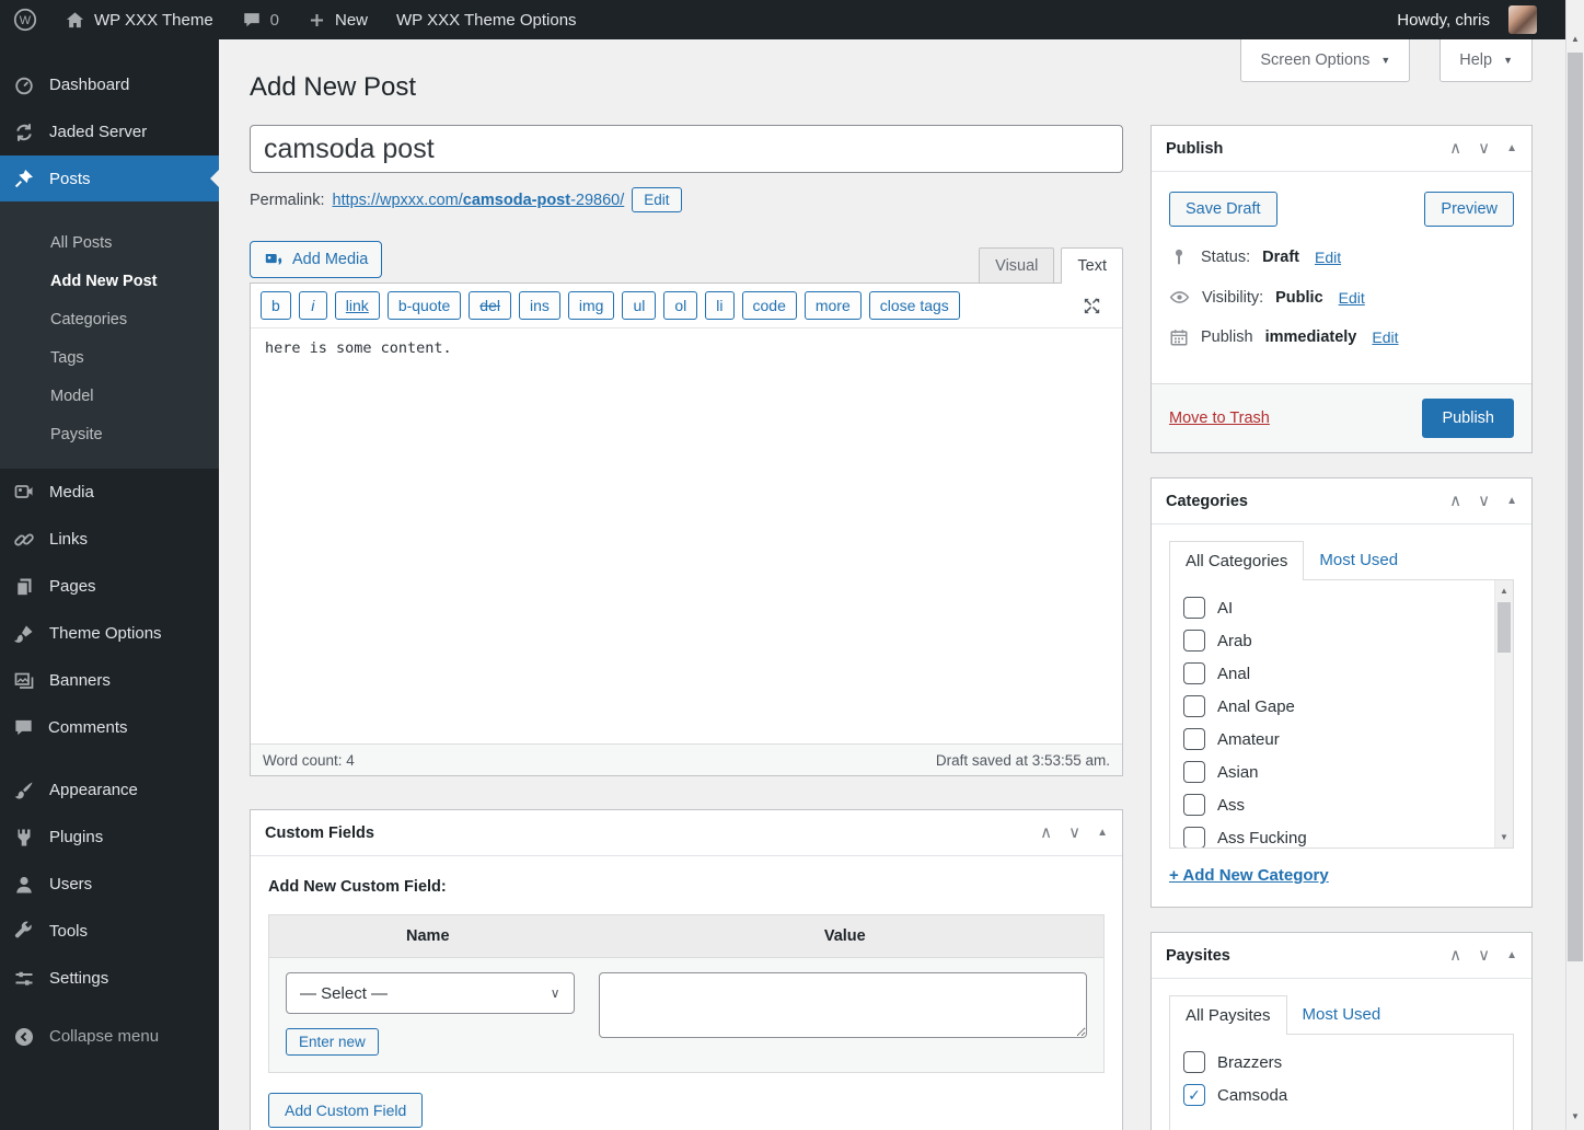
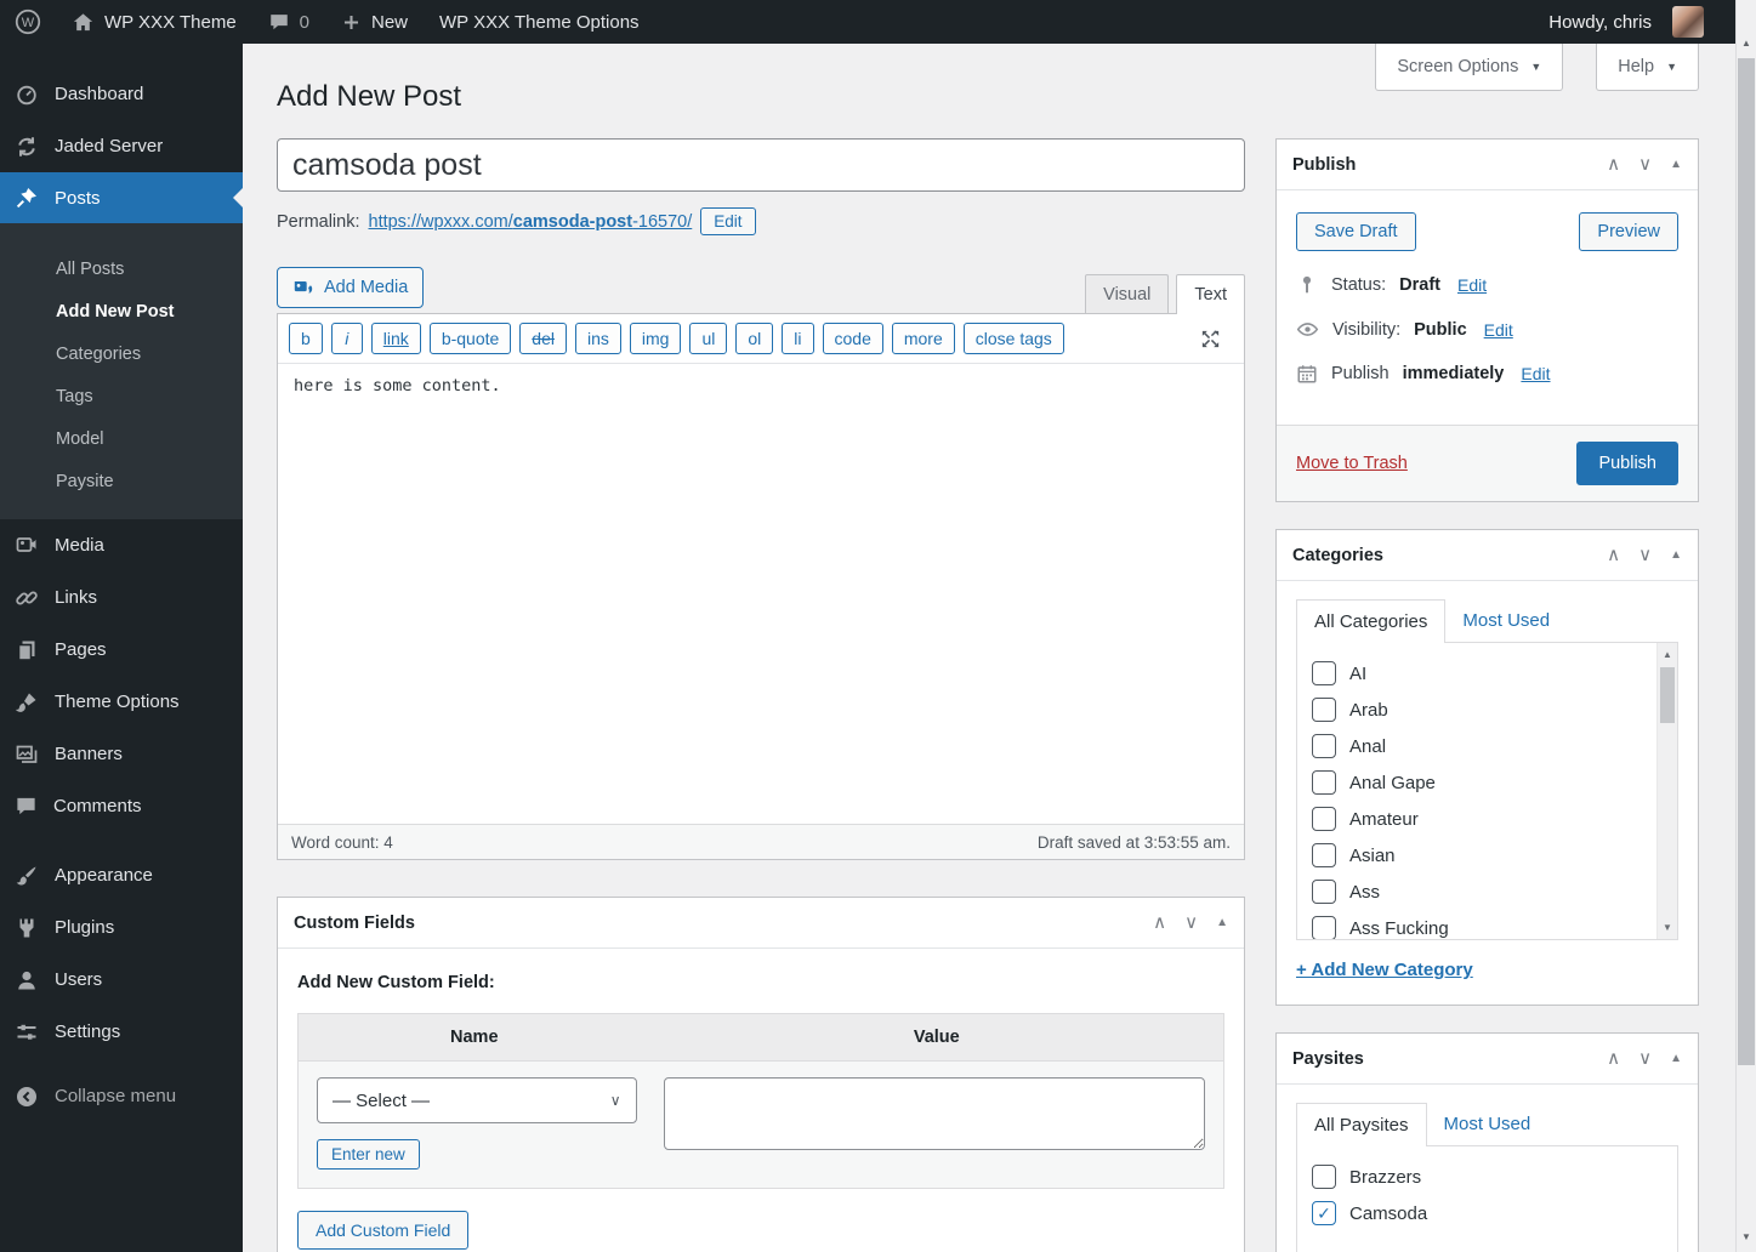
  W
  WP XXX Theme
  0
  New
  WP XXX Theme Options
  Howdy, chris
  Dashboard
  Jaded Server
  Posts
  All Posts
  Add New Post
  Categories
  Tags
  Model
  Paysite
  Media
  Links
  Pages
  Theme Options
  Banners
  Comments
  Appearance
  Plugins
  Users
- Tools
  Settings
  Collapse menu
  Screen Options
  ▼
  Help
  ▼
  Add New Post
  camsoda post
  Permalink:
- https://wpxxx.com/camsoda-post-29860/
+ https://wpxxx.com/camsoda-post-16570/
  Edit
  Add Media
  Visual
  Text
  b
  i
  link
  b-quote
  del
  ins
  img
  ul
  ol
  li
  code
  more
  close tags
  here is some content.
  Word count: 4
  Draft saved at 3:53:55 am.
  Custom Fields
  ∧
  ∨
  ▲
  Add New Custom Field:
  Name
  Value
  — Select —
  ∨
  Enter new
  Add Custom Field
  Publish
  ∧
  ∨
  ▲
  Save Draft
  Preview
  Status:
  Draft
  Edit
  Visibility:
  Public
  Edit
  Publish
  immediately
  Edit
  Move to Trash
  Publish
  Categories
  ∧
  ∨
  ▲
  All Categories
  Most Used
  AI
  Arab
  Anal
  Anal Gape
  Amateur
  Asian
  Ass
  Ass Fucking
  ▲
  ▼
  + Add New Category
  Paysites
  ∧
  ∨
  ▲
  All Paysites
  Most Used
  Brazzers
  ✓
  Camsoda
  ▲
  ▼
